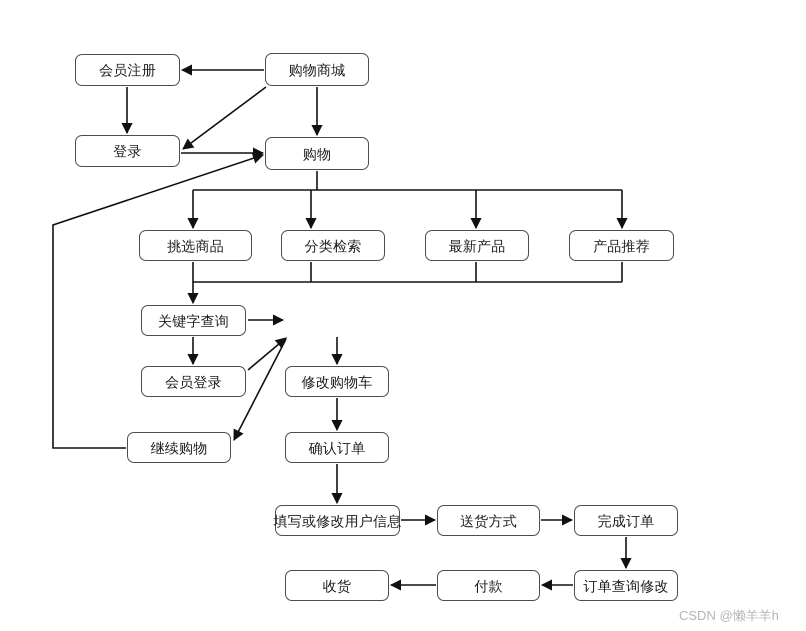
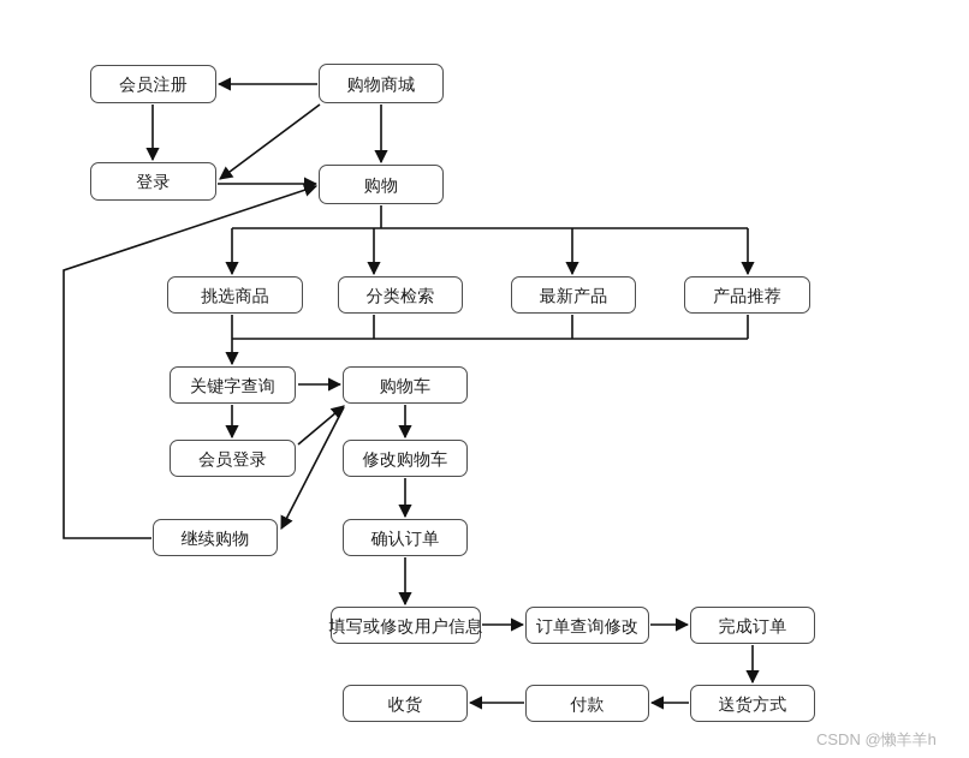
  会员注册
  购物商城
  登录
  购物
  挑选商品
  分类检索
  最新产品
  产品推荐
  关键字查询
+ 购物车
  会员登录
  修改购物车
  继续购物
  确认订单
  填写或修改用户信息
- 送货方式
+ 订单查询修改
  完成订单
  收货
  付款
- 订单查询修改
+ 送货方式
  CSDN @懒羊羊h
